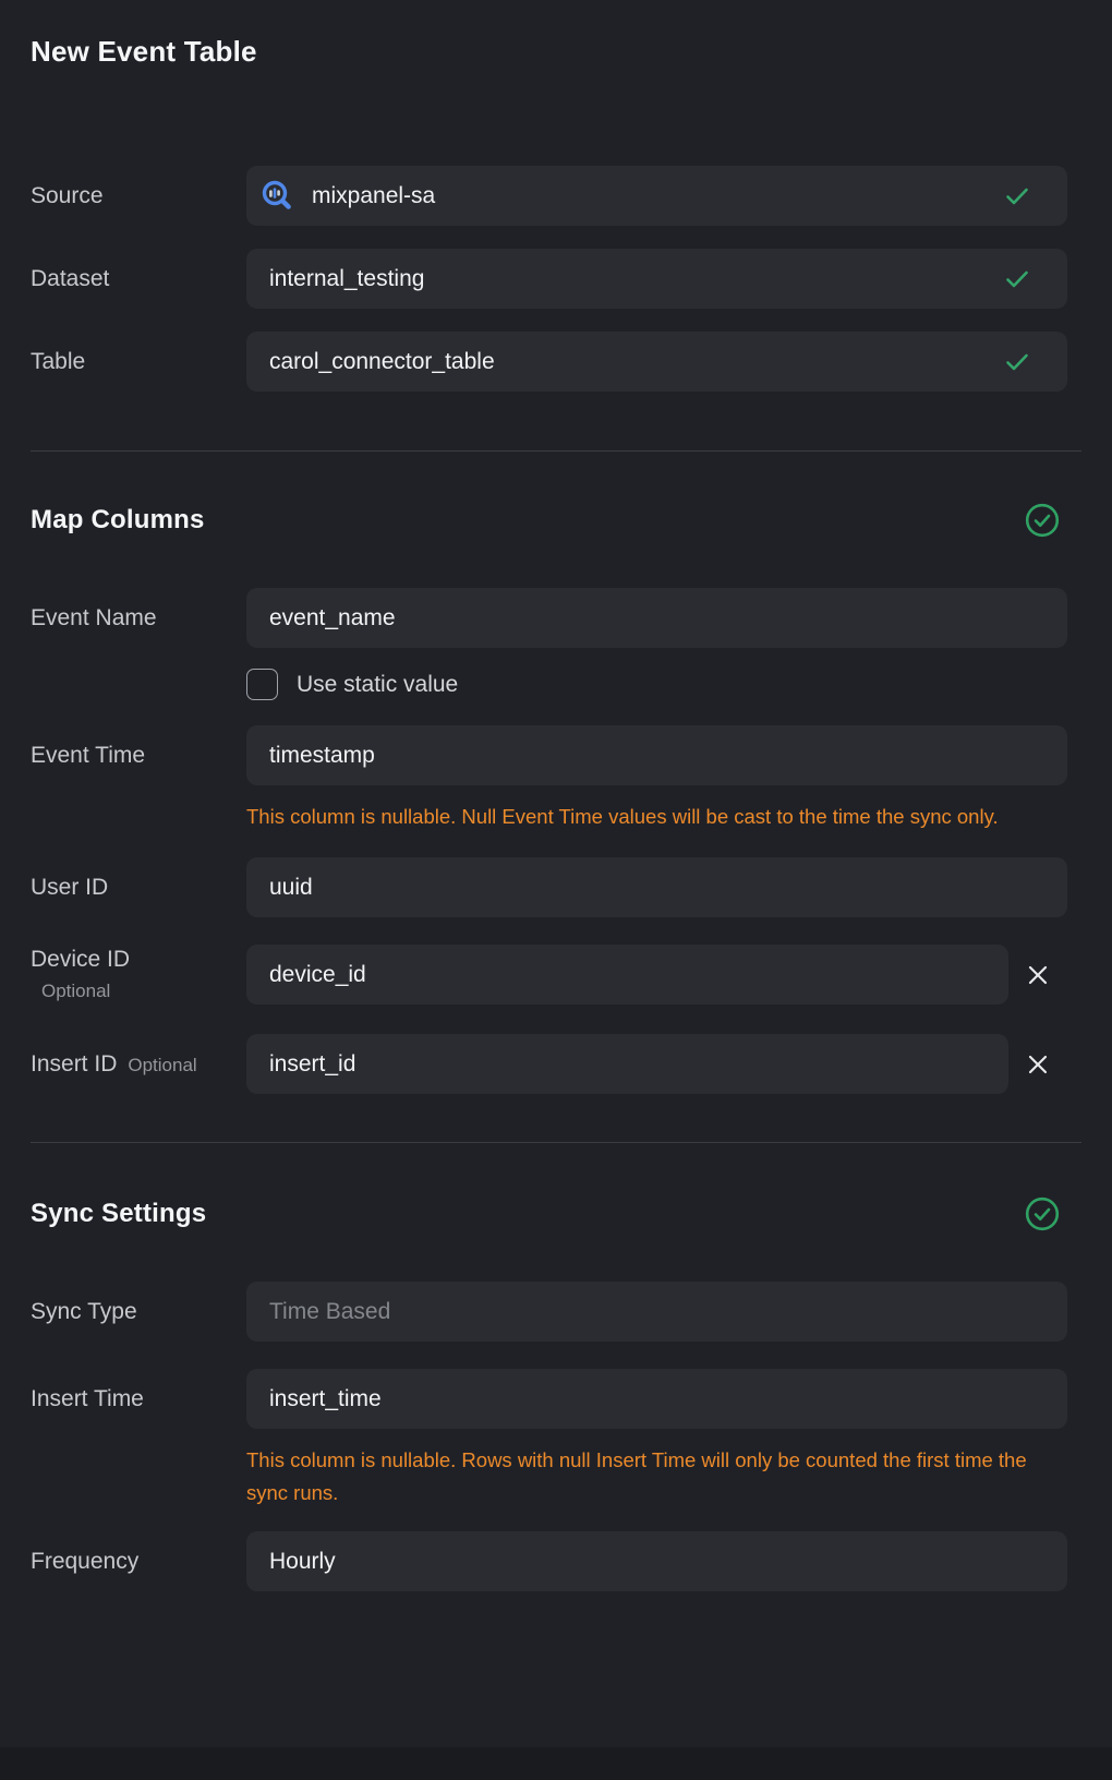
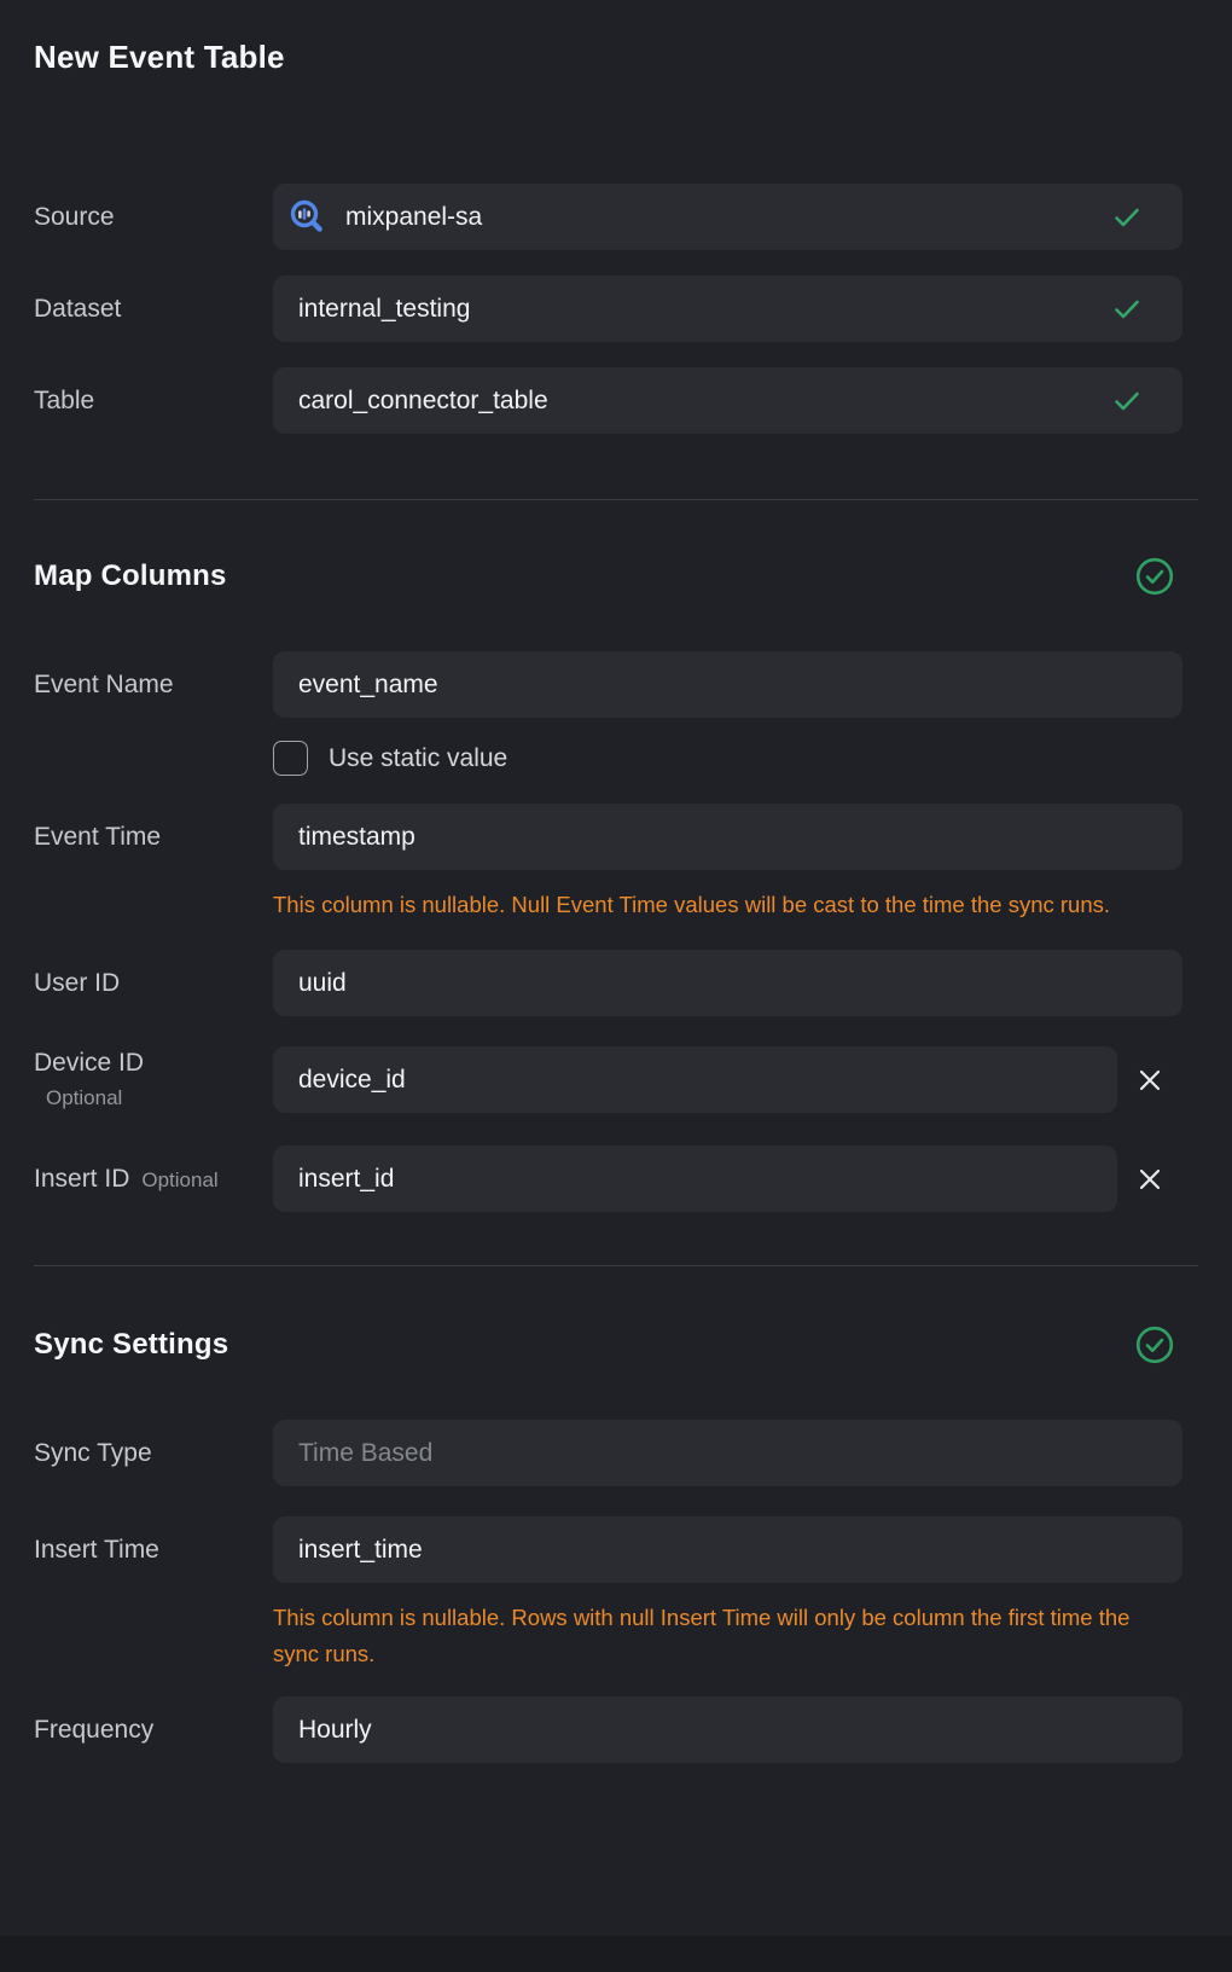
  New Event Table
  Source
  mixpanel-sa
  Dataset
  internal_testing
  Table
  carol_connector_table
  Map Columns
  Event Name
  event_name
  Use static value
  Event Time
  timestamp
- This column is nullable. Null Event Time values will be cast to the time the sync only.
+ This column is nullable. Null Event Time values will be cast to the time the sync runs.
  User ID
  uuid
  Device ID
  Optional
  device_id
  Insert ID
  Optional
  insert_id
  Sync Settings
  Sync Type
  Time Based
  Insert Time
  insert_time
- This column is nullable. Rows with null Insert Time will only be counted the first time the sync runs.
+ This column is nullable. Rows with null Insert Time will only be column the first time the sync runs.
  Frequency
  Hourly
